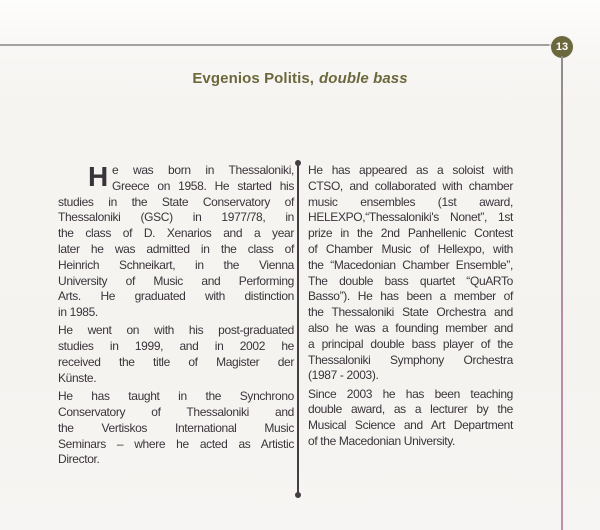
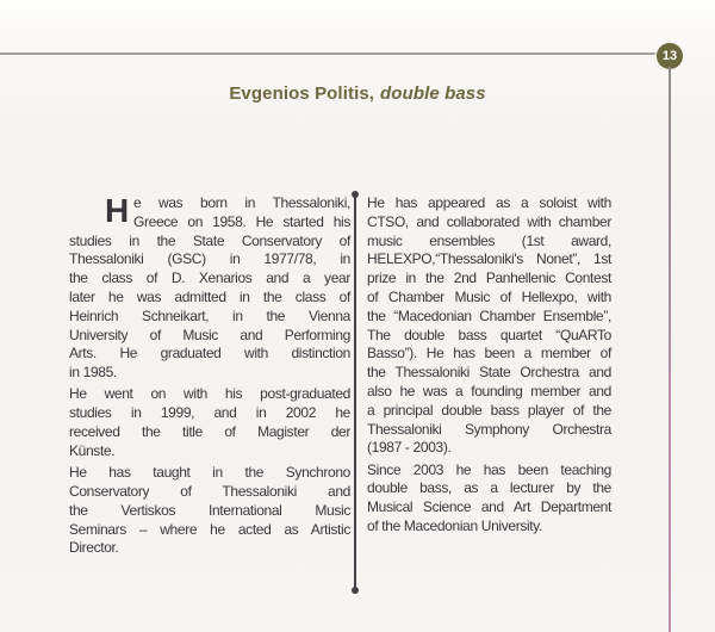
  13
  Evgenios Politis, double bass
  H
  e was born in Thessaloniki,
  Greece on 1958. He started his
  studies in the State Conservatory of
  Thessaloniki (GSC) in 1977/78, in
  the class of D. Xenarios and a year
  later he was admitted in the class of
  Heinrich Schneikart, in the Vienna
  University of Music and Performing
  Arts. He graduated with distinction
  in 1985.
  He went on with his post-graduated
  studies in 1999, and in 2002 he
  received the title of Magister der
  Künste.
  He has taught in the Synchrono
  Conservatory of Thessaloniki and
  the Vertiskos International Music
  Seminars – where he acted as Artistic
  Director.
  He has appeared as a soloist with
  CTSO, and collaborated with chamber
  music ensembles (1st award,
  HELEXPO,“Thessaloniki's Nonet”, 1st
  prize in the 2nd Panhellenic Contest
  of Chamber Music of Hellexpo, with
  the “Macedonian Chamber Ensemble”,
  The double bass quartet “QuARTo
  Basso”). He has been a member of
  the Thessaloniki State Orchestra and
  also he was a founding member and
  a principal double bass player of the
  Thessaloniki Symphony Orchestra
  (1987 - 2003).
  Since 2003 he has been teaching
- double award, as a lecturer by the
+ double bass, as a lecturer by the
  Musical Science and Art Department
  of the Macedonian University.
